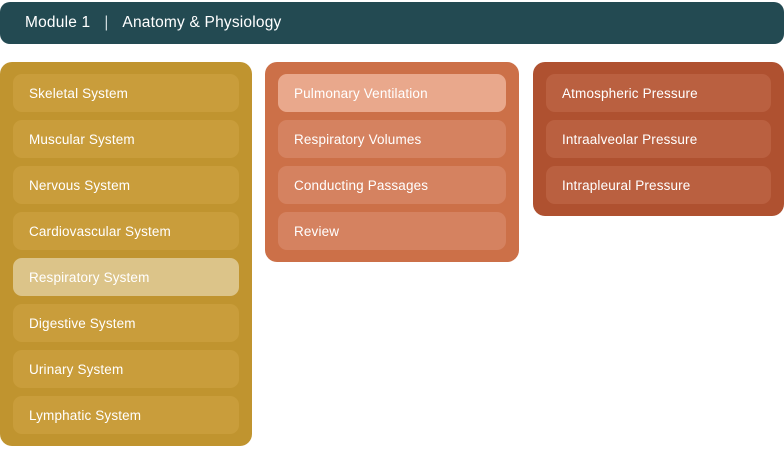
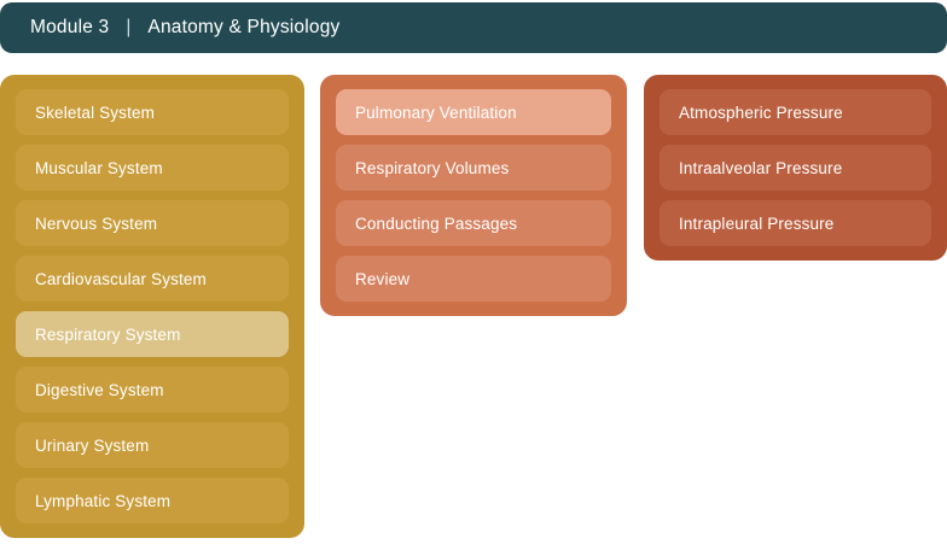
- Module 1
+ Module 3
  |
  Anatomy & Physiology
  Skeletal System
  Muscular System
  Nervous System
  Cardiovascular System
  Respiratory System
  Digestive System
  Urinary System
  Lymphatic System
  Pulmonary Ventilation
  Respiratory Volumes
  Conducting Passages
  Review
  Atmospheric Pressure
  Intraalveolar Pressure
  Intrapleural Pressure
